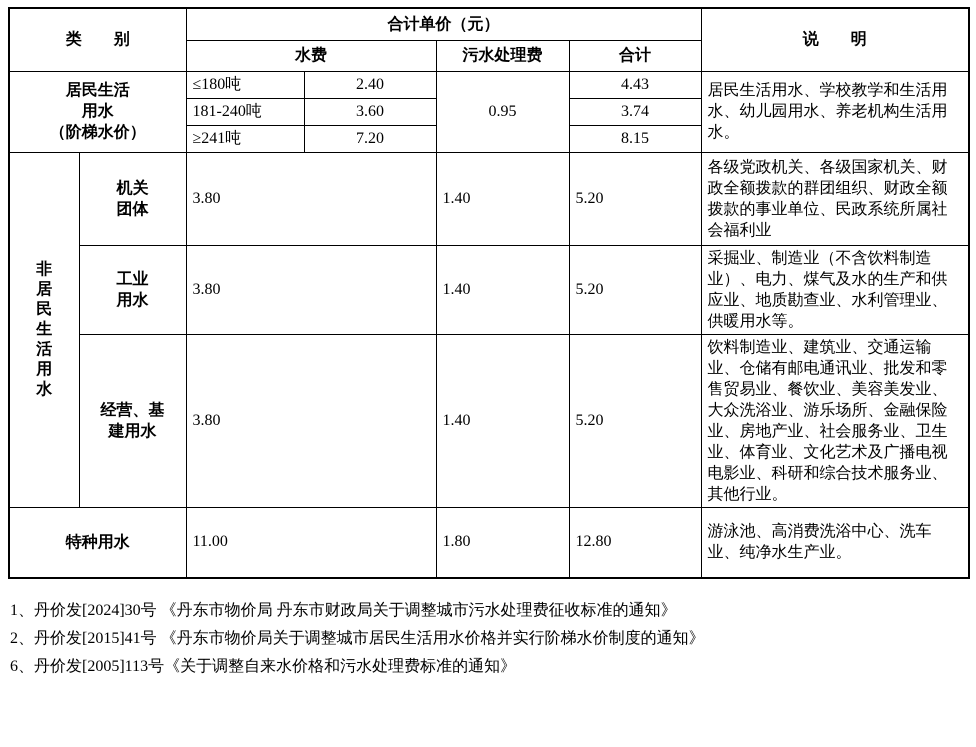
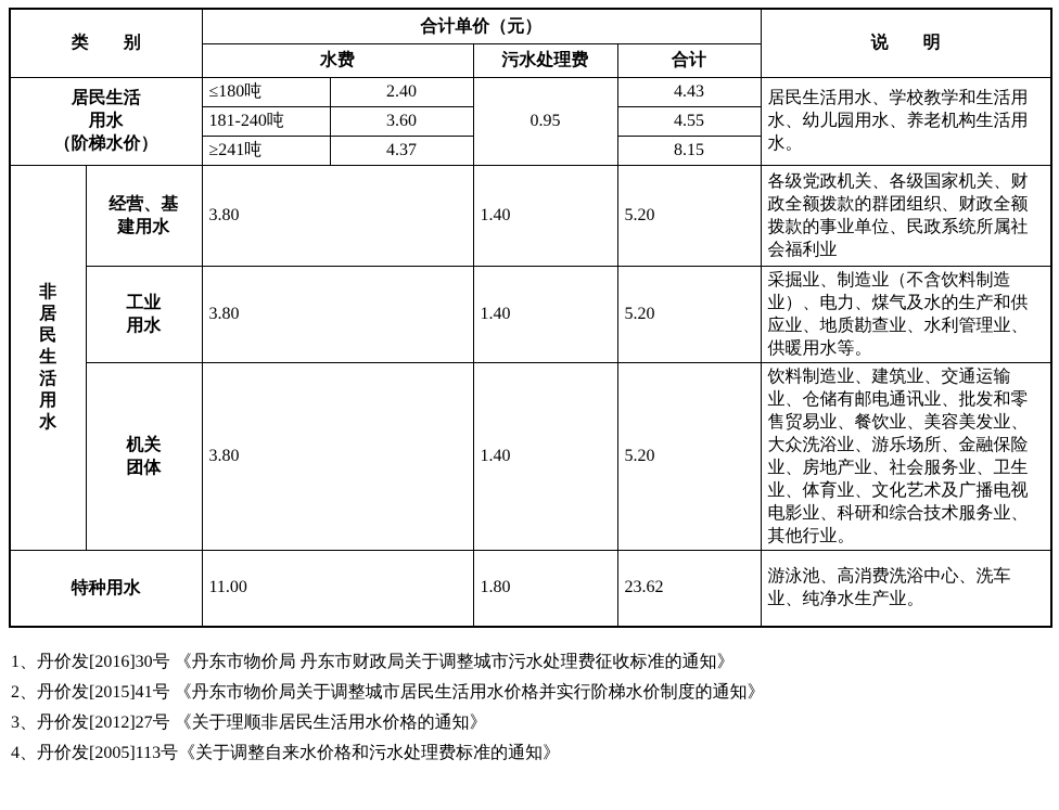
  类 别	合计单价（元）	说 明
  水费	污水处理费	合计
  居民生活 用水 （阶梯水价）	≤180吨	2.40	0.95	4.43	居民生活用水、学校教学和生活用水、幼儿园用水、养老机构生活用水。
- 181-240吨	3.60	3.74
+ 181-240吨	3.60	4.55
- ≥241吨	7.20	8.15
+ ≥241吨	4.37	8.15
- 非居民生活用水	机关 团体	3.80	1.40	5.20	各级党政机关、各级国家机关、财政全额拨款的群团组织、财政全额拨款的事业单位、民政系统所属社会福利业
+ 非居民生活用水	经营、基 建用水	3.80	1.40	5.20	各级党政机关、各级国家机关、财政全额拨款的群团组织、财政全额拨款的事业单位、民政系统所属社会福利业
  工业 用水	3.80	1.40	5.20	采掘业、制造业（不含饮料制造业）、电力、煤气及水的生产和供应业、地质勘查业、水利管理业、供暖用水等。
- 经营、基 建用水	3.80	1.40	5.20	饮料制造业、建筑业、交通运输业、仓储有邮电通讯业、批发和零售贸易业、餐饮业、美容美发业、大众洗浴业、游乐场所、金融保险业、房地产业、社会服务业、卫生业、体育业、文化艺术及广播电视电影业、科研和综合技术服务业、其他行业。
+ 机关 团体	3.80	1.40	5.20	饮料制造业、建筑业、交通运输业、仓储有邮电通讯业、批发和零售贸易业、餐饮业、美容美发业、大众洗浴业、游乐场所、金融保险业、房地产业、社会服务业、卫生业、体育业、文化艺术及广播电视电影业、科研和综合技术服务业、其他行业。
- 特种用水	11.00	1.80	12.80	游泳池、高消费洗浴中心、洗车业、纯净水生产业。
+ 特种用水	11.00	1.80	23.62	游泳池、高消费洗浴中心、洗车业、纯净水生产业。
- 1、丹价发[2024]30号 《丹东市物价局 丹东市财政局关于调整城市污水处理费征收标准的通知》
+ 1、丹价发[2016]30号 《丹东市物价局 丹东市财政局关于调整城市污水处理费征收标准的通知》
  2、丹价发[2015]41号 《丹东市物价局关于调整城市居民生活用水价格并实行阶梯水价制度的通知》
+ 3、丹价发[2012]27号 《关于理顺非居民生活用水价格的通知》
- 6、丹价发[2005]113号《关于调整自来水价格和污水处理费标准的通知》
+ 4、丹价发[2005]113号《关于调整自来水价格和污水处理费标准的通知》
